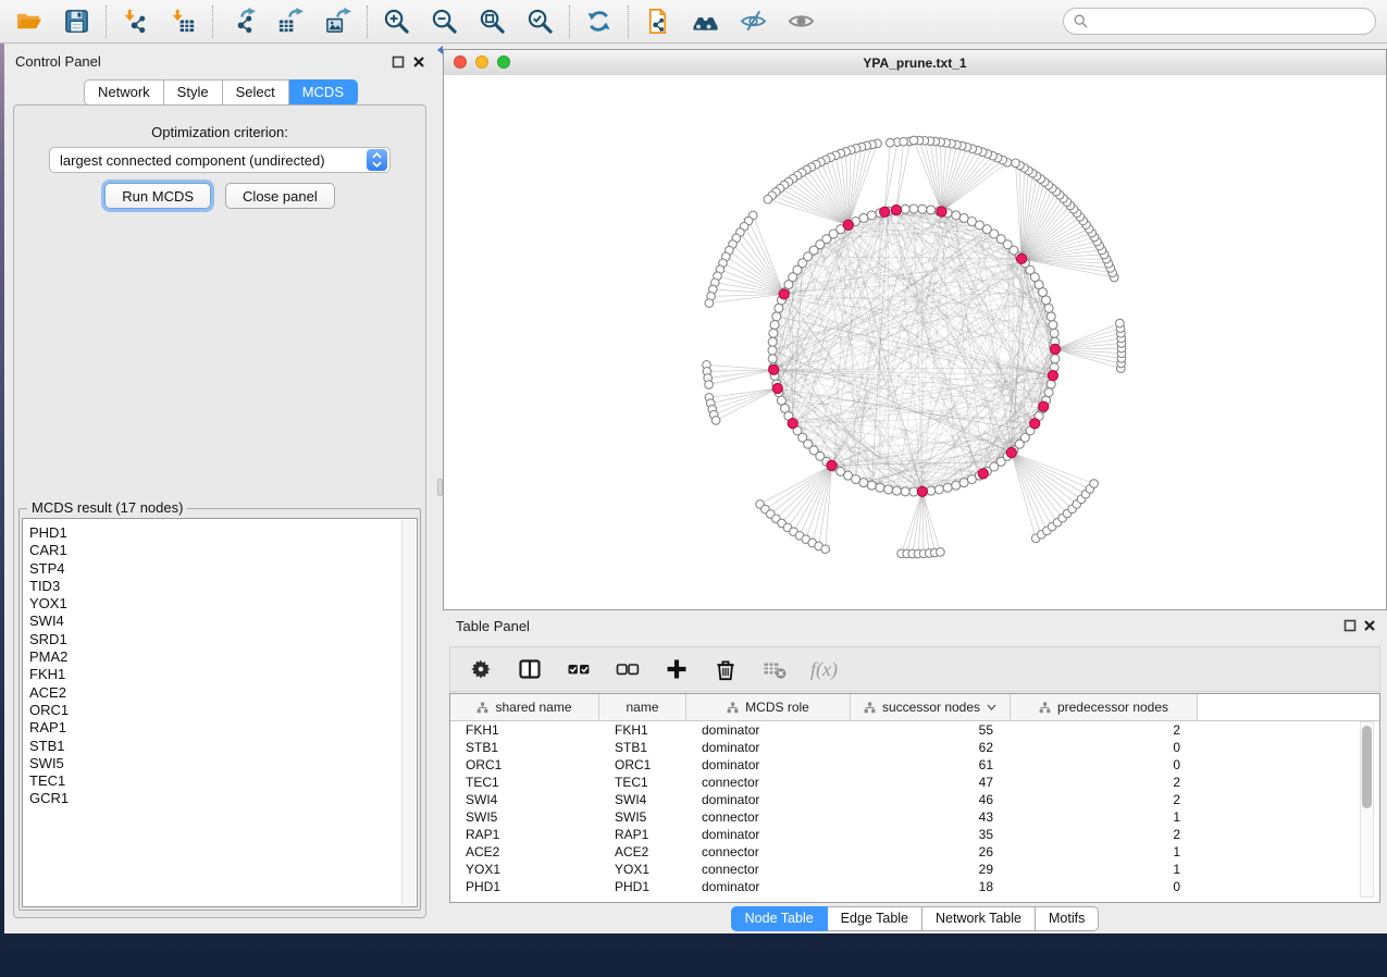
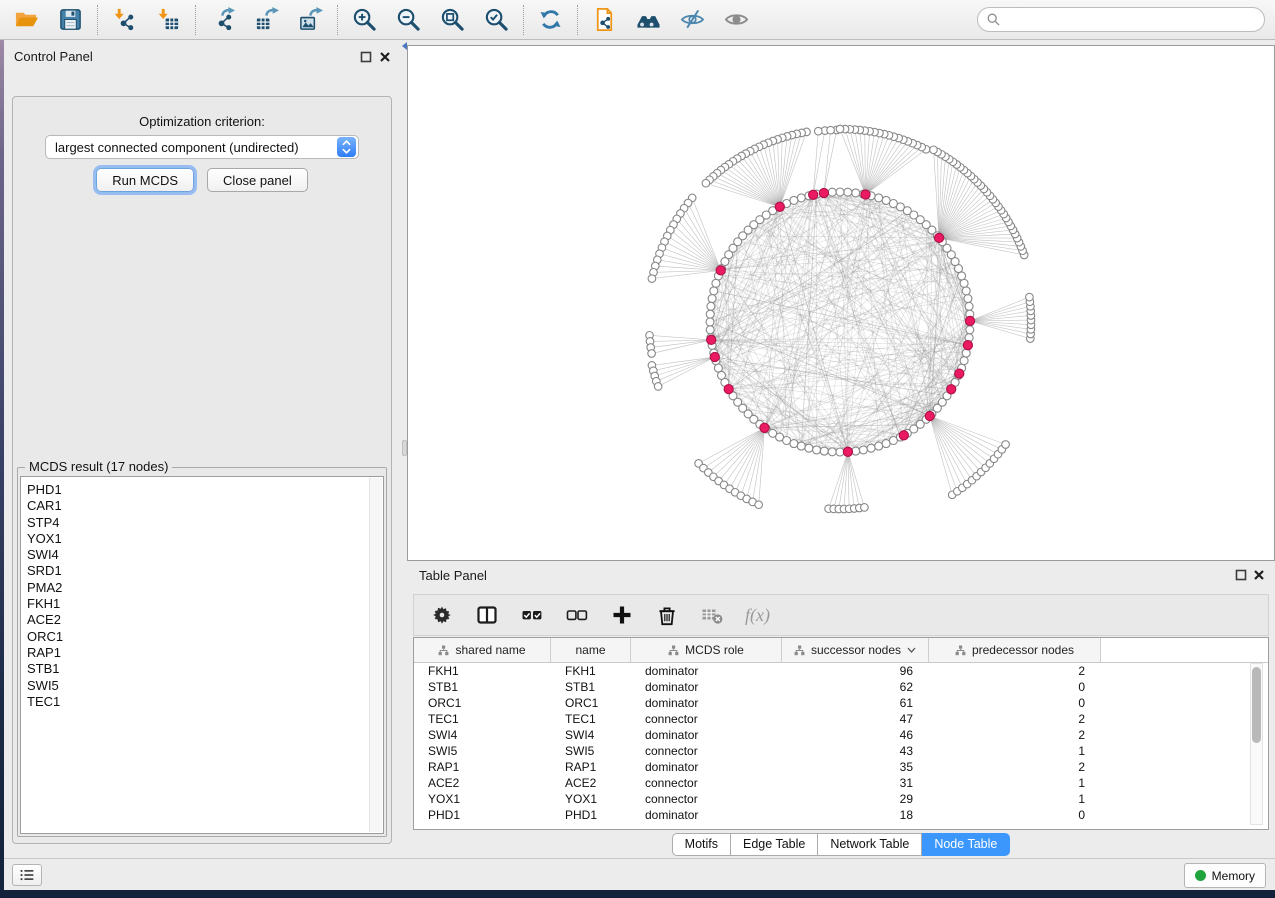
  Control Panel
- Network
- Style
- Select
- MCDS
  Optimization criterion:
  largest connected component (undirected)
  Run MCDS
  Close panel
  MCDS result (17 nodes)
  PHD1
  CAR1
  STP4
- TID3
  YOX1
  SWI4
  SRD1
  PMA2
  FKH1
  ACE2
  ORC1
  RAP1
  STB1
  SWI5
  TEC1
- GCR1
- YPA_prune.txt_1
  Table Panel
  f(x)
  shared name
  name
  MCDS role
  successor nodes
  predecessor nodes
  FKH1
  FKH1
  dominator
- 55
+ 96
  2
  STB1
  STB1
  dominator
  62
  0
  ORC1
  ORC1
  dominator
  61
  0
  TEC1
  TEC1
  connector
  47
  2
  SWI4
  SWI4
  dominator
  46
  2
  SWI5
  SWI5
  connector
  43
  1
  RAP1
  RAP1
  dominator
  35
  2
  ACE2
  ACE2
  connector
- 26
+ 31
  1
  YOX1
  YOX1
  connector
  29
  1
  PHD1
  PHD1
  dominator
  18
  0
- Node Table
+ Motifs
  Edge Table
  Network Table
- Motifs
+ Node Table
+ Memory
